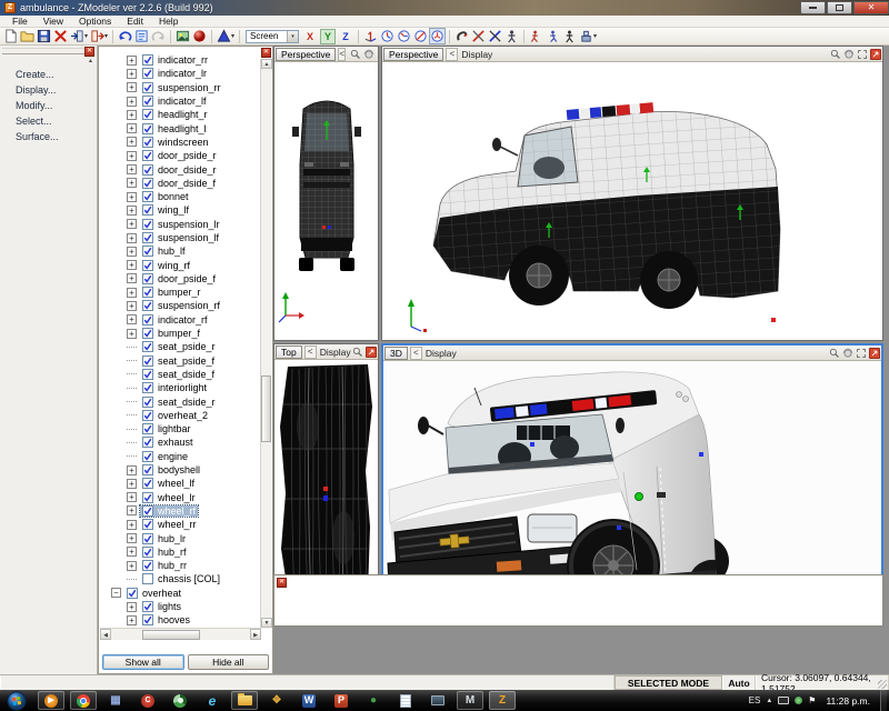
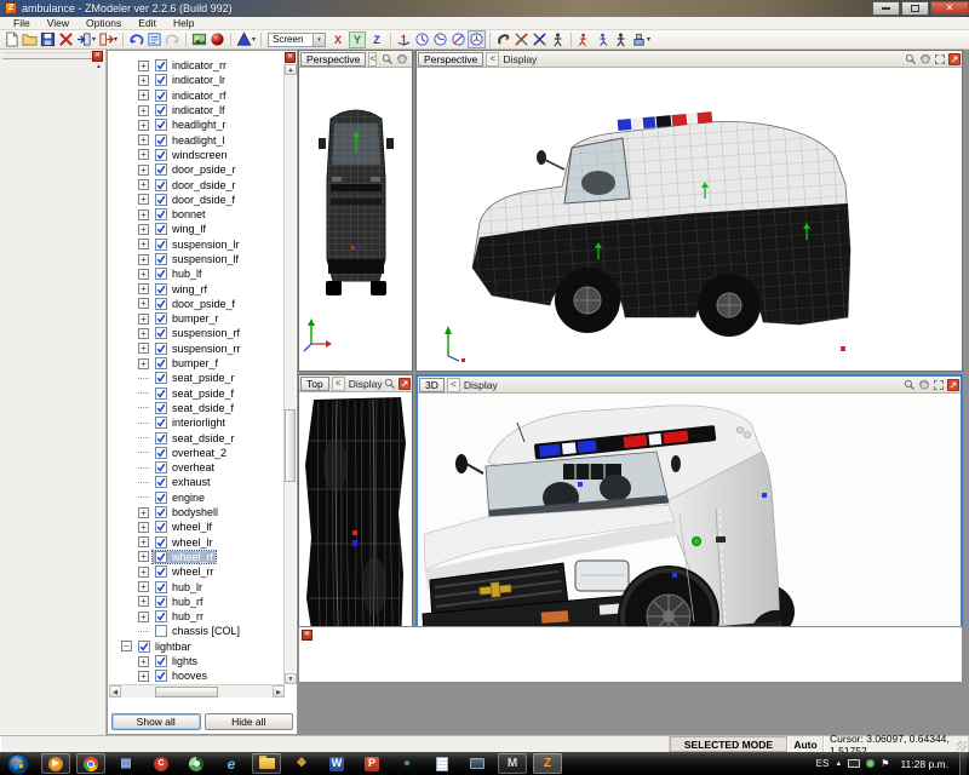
  ambulance - ZModeler ver 2.2.6 (Build 992)
  ✕
  File
  View
  Options
  Edit
  Help
  Screen
  X
  Y
  Z
- Create...
- Display...
- Modify...
- Select...
- Surface...
  +
  indicator_rr
  +
  indicator_lr
  +
- suspension_rr
+ indicator_rf
  +
  indicator_lf
  +
  headlight_r
  +
  headlight_l
  +
  windscreen
  +
  door_pside_r
  +
  door_dside_r
  +
  door_dside_f
  +
  bonnet
  +
  wing_lf
  +
  suspension_lr
  +
  suspension_lf
  +
  hub_lf
  +
  wing_rf
  +
  door_pside_f
  +
  bumper_r
  +
  suspension_rf
  +
- indicator_rf
+ suspension_rr
  +
  bumper_f
  seat_pside_r
  seat_pside_f
  seat_dside_f
  interiorlight
  seat_dside_r
  overheat_2
- lightbar
+ overheat
  exhaust
  engine
  +
  bodyshell
  +
  wheel_lf
  +
  wheel_lr
  +
  wheel_rf
  +
  wheel_rr
  +
  hub_lr
  +
  hub_rf
  +
  hub_rr
  chassis [COL]
  −
- overheat
+ lightbar
  +
  lights
  +
  hooves
  Show all
  Hide all
  Perspective
  <
  Perspective
  <
  Display
  Top
  <
  Display
  3D
  <
  Display
  SELECTED MODE
  Auto
  Cursor: 3.06097, 0.64344, 1.51752
  ▦
  e
  ❖
  W
  P
  ●
  M
  Z
  ES
  ⚑
  11:28 p.m.
